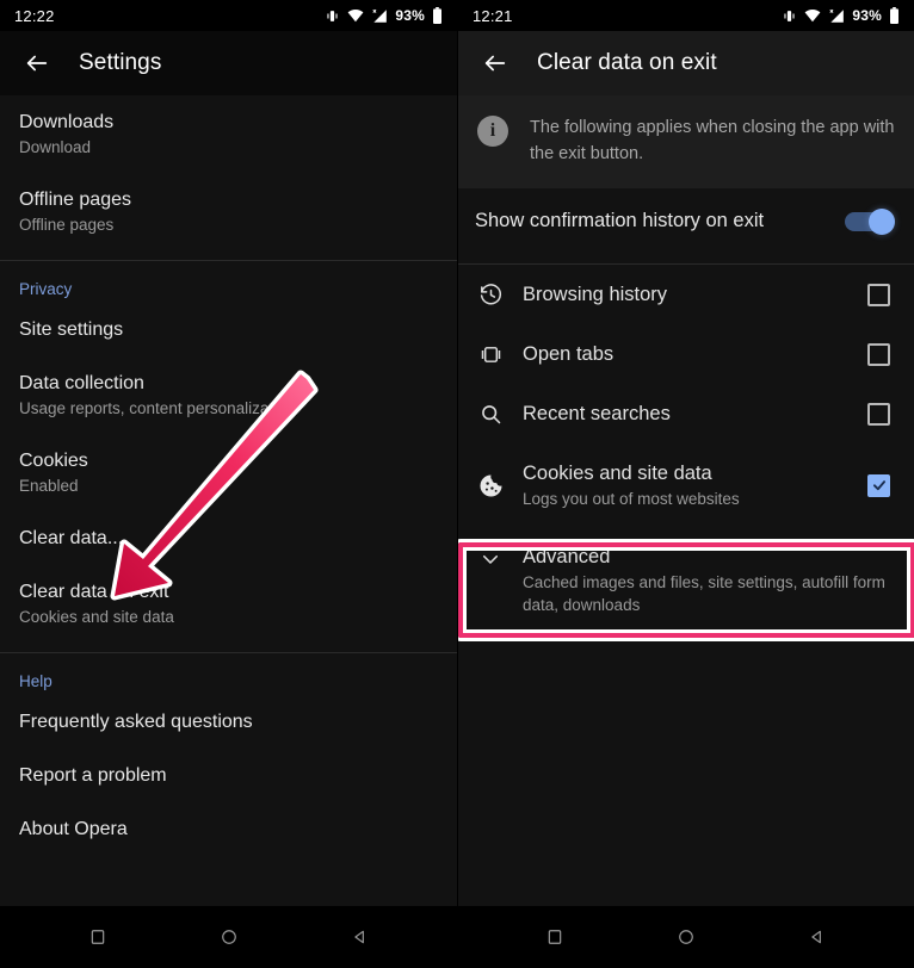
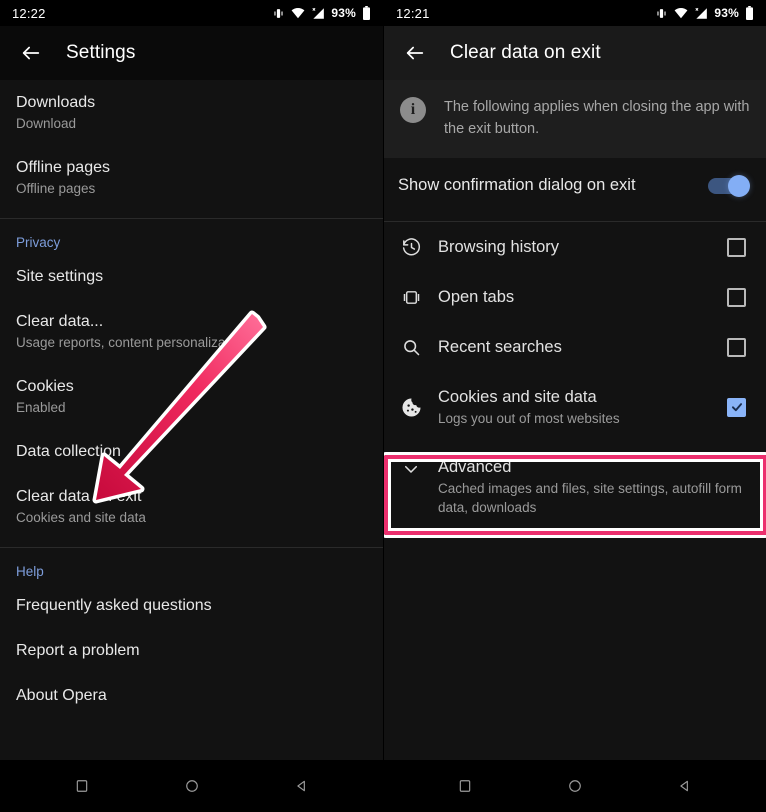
  12:22
  93%
  Settings
  Downloads
  Download
  Offline pages
  Offline pages
  Privacy
  Site settings
- Data collection
+ Clear data...
  Usage reports, content personaliza
  Cookies
  Enabled
- Clear data...
+ Data collection
  Clear dataxit
  Cookies and site data
  Help
  Frequently asked questions
  Report a problem
  About Opera
  12:21
  93%
  Clear data on exit
  i
  The following applies when closing the app with the exit button.
- Show confirmation history on exit
+ Show confirmation dialog on exit
  Browsing history
  Open tabs
  Recent searches
  Cookies and site data
  Logs you out of most websites
  Advanced
  Cached images and files, site settings, autofill form data, downloads
